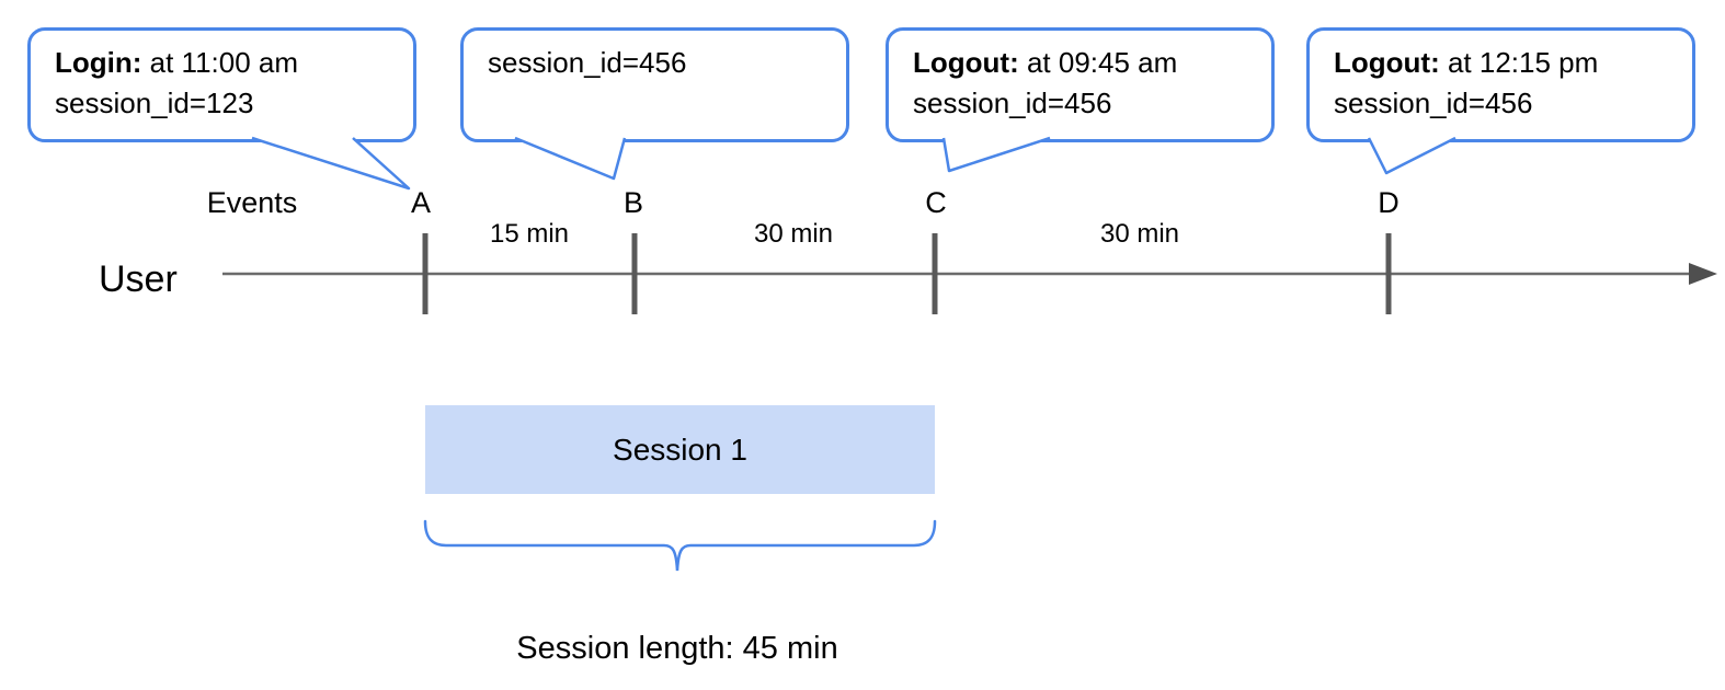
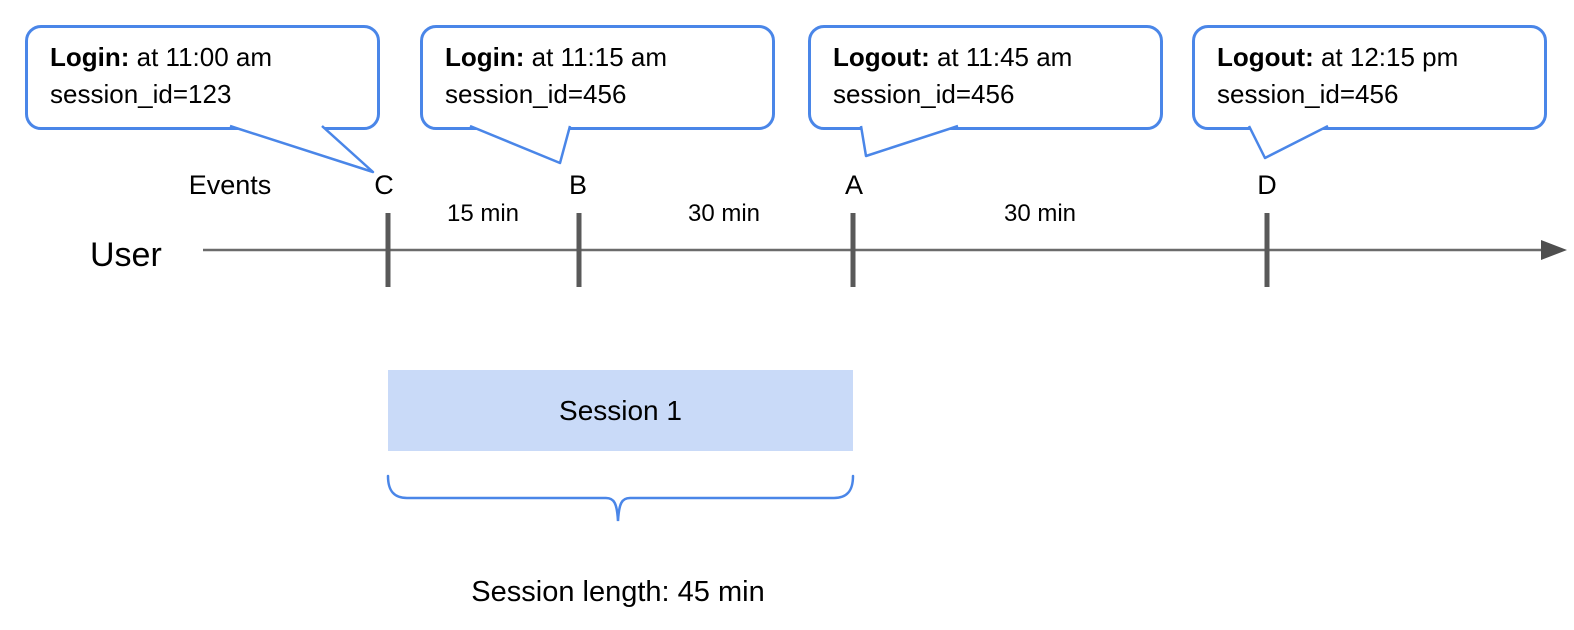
  Login: at 11:00 am
  session_id=123
+ Login: at 11:15 am
  session_id=456
- Logout: at 09:45 am
+ Logout: at 11:45 am
  session_id=456
  Logout: at 12:15 pm
  session_id=456
  Events
- A
+ C
  B
- C
+ A
  D
  15 min
  30 min
  30 min
  User
  Session 1
  Session length: 45 min
